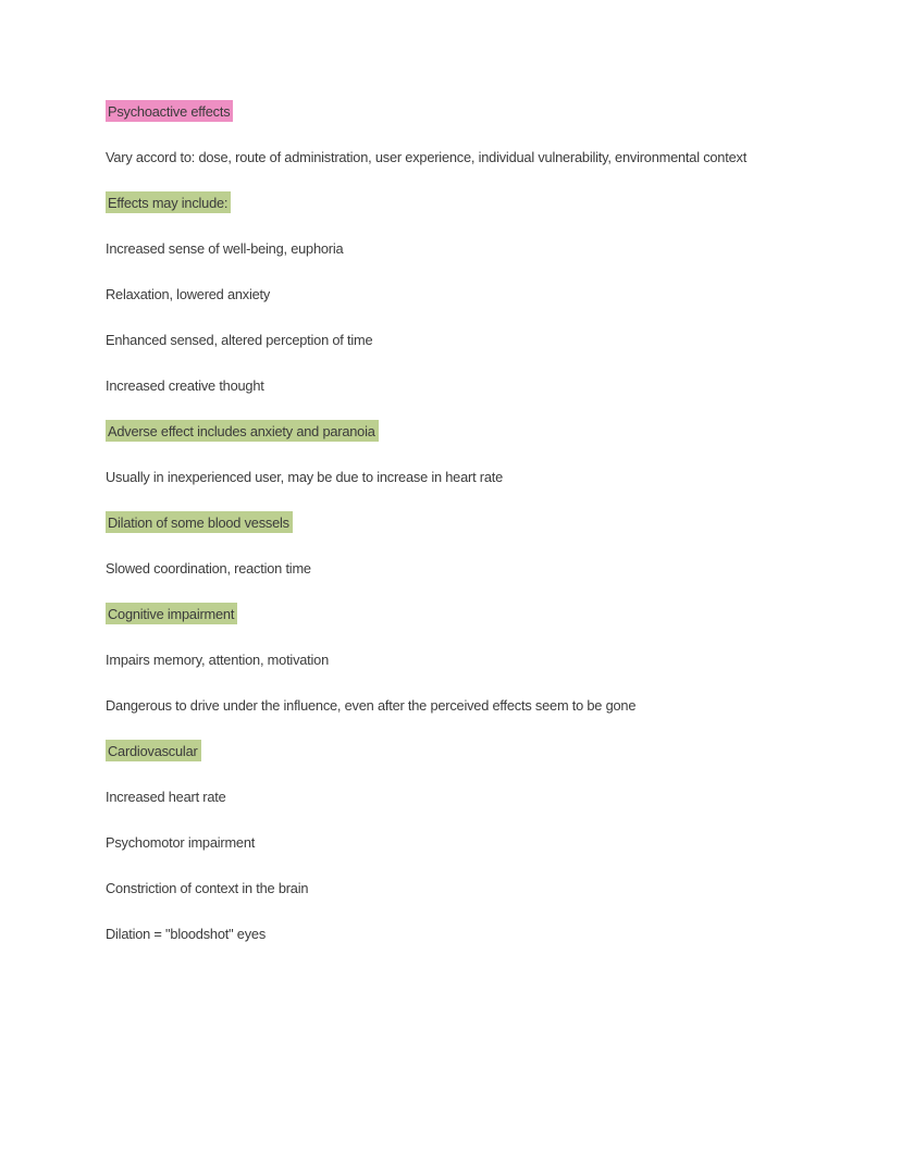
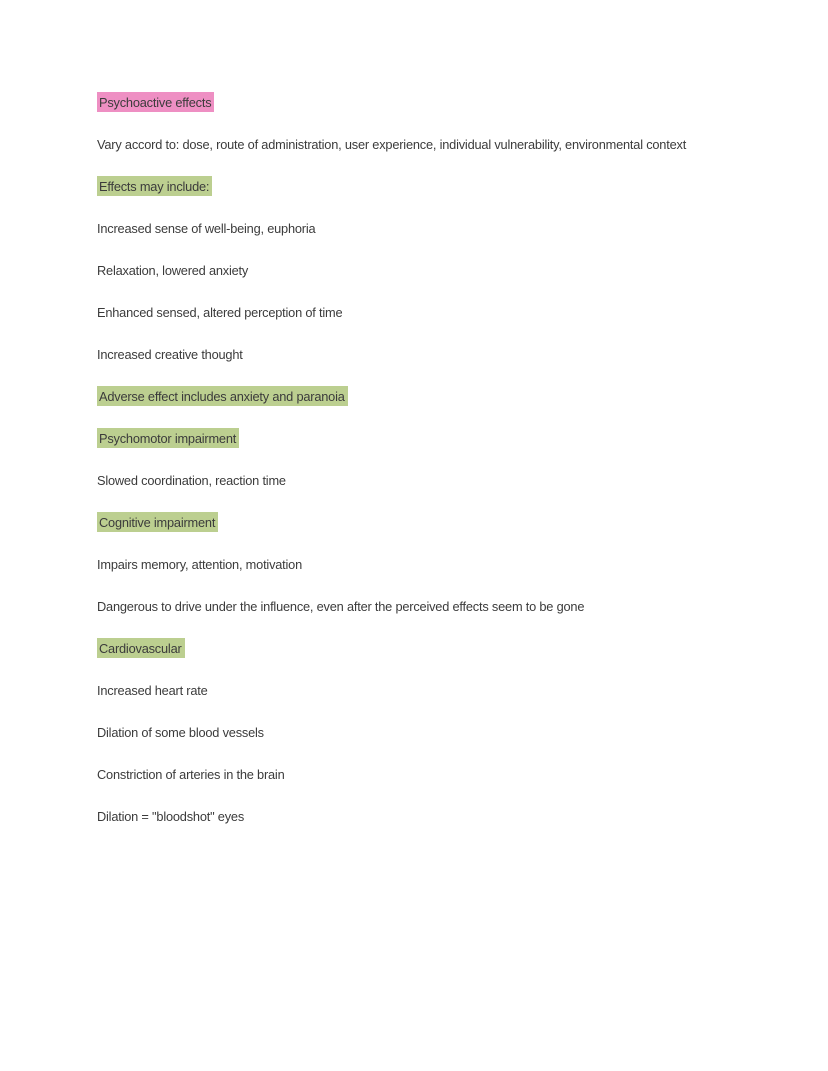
  Psychoactive effects
  Vary accord to: dose, route of administration, user experience, individual vulnerability, environmental context
  Effects may include:
  Increased sense of well-being, euphoria
  Relaxation, lowered anxiety
  Enhanced sensed, altered perception of time
  Increased creative thought
  Adverse effect includes anxiety and paranoia
- Usually in inexperienced user, may be due to increase in heart rate
- Dilation of some blood vessels
+ Psychomotor impairment
  Slowed coordination, reaction time
  Cognitive impairment
  Impairs memory, attention, motivation
  Dangerous to drive under the influence, even after the perceived effects seem to be gone
  Cardiovascular
  Increased heart rate
- Psychomotor impairment
+ Dilation of some blood vessels
- Constriction of context in the brain
+ Constriction of arteries in the brain
  Dilation = "bloodshot" eyes
